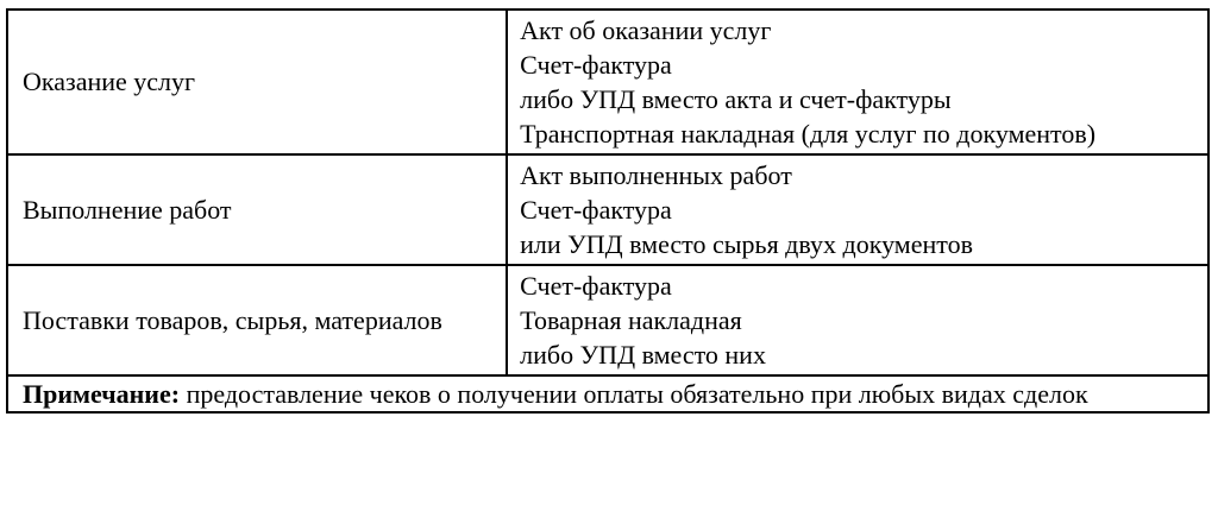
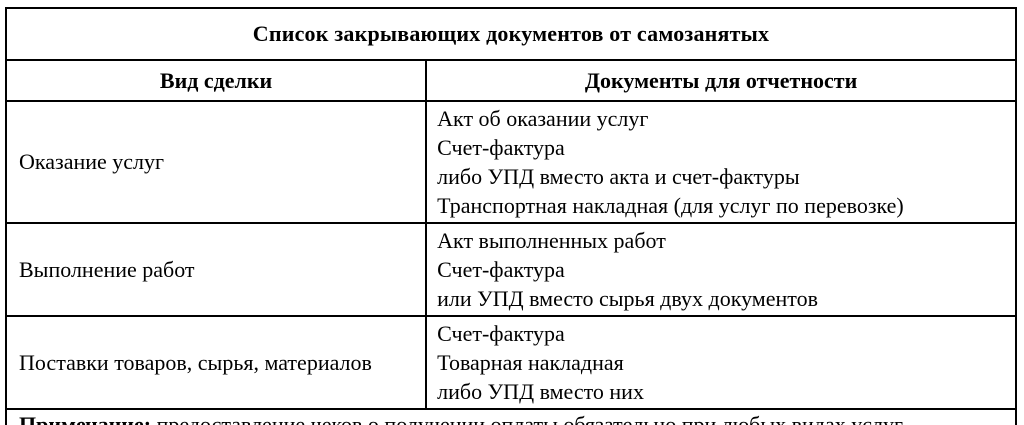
+ Список закрывающих документов от самозанятых
+ Вид сделки	Документы для отчетности
- Оказание услуг	Акт об оказании услуг Счет-фактура либо УПД вместо акта и счет-фактуры Транспортная накладная (для услуг по документов)
+ Оказание услуг	Акт об оказании услуг Счет-фактура либо УПД вместо акта и счет-фактуры Транспортная накладная (для услуг по перевозке)
  Выполнение работ	Акт выполненных работ Счет-фактура или УПД вместо сырья двух документов
  Поставки товаров, сырья, материалов	Счет-фактура Товарная накладная либо УПД вместо них
- Примечание: предоставление чеков о получении оплаты обязательно при любых видах сделок
+ Примечание: предоставление чеков о получении оплаты обязательно при любых видах услуг
